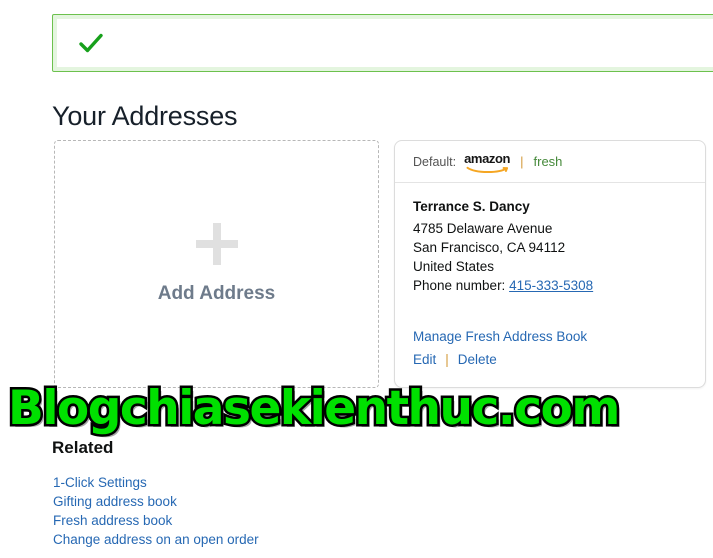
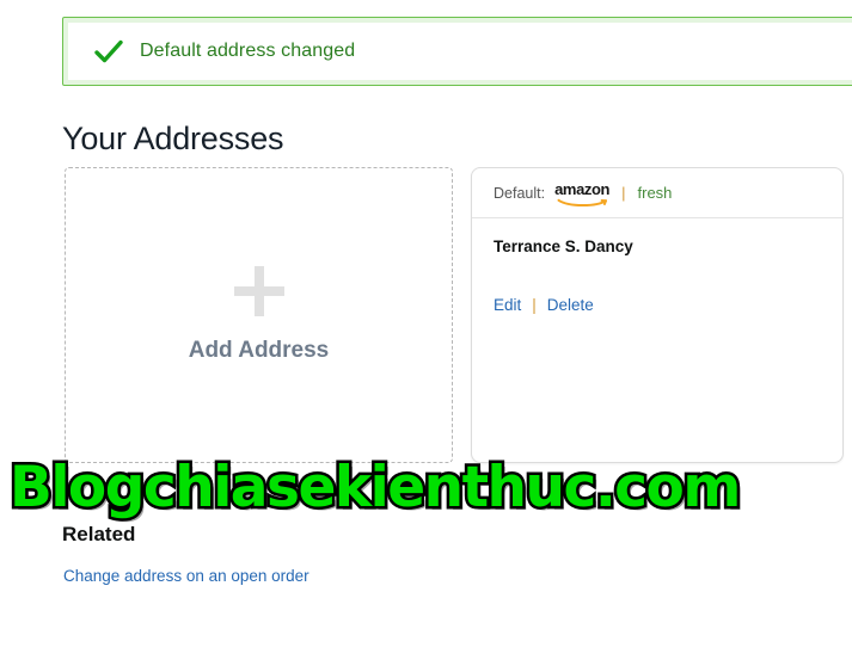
+ Default address changed
  Your Addresses
  Add Address
  Default:
  amazon
  |
  fresh
  Terrance S. Dancy
- 4785 Delaware Avenue
- San Francisco, CA 94112
- United States
- Phone number: 415-333-5308
- Manage Fresh Address Book
  Edit
  |
  Delete
  Related
- 1-Click Settings
- Gifting address book
- Fresh address book
  Change address on an open order
  Blogchiasekienthuc.com
